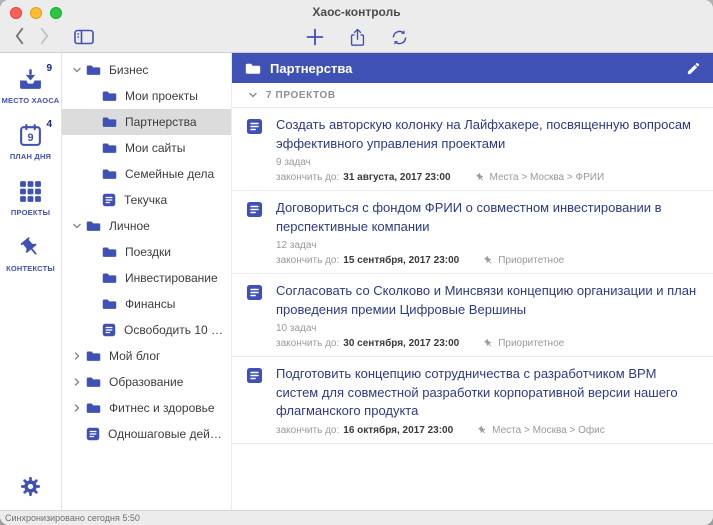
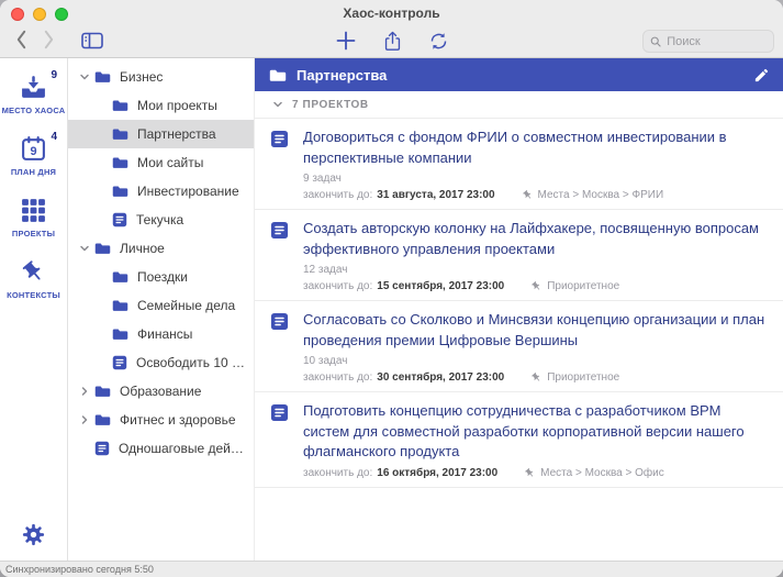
  Хаос-контроль
+ Поиск
  9
  МЕСТО ХАОСА
  4
  9
  ПЛАН ДНЯ
  ПРОЕКТЫ
  КОНТЕКСТЫ
  Бизнес
  Мои проекты
  Партнерства
  Мои сайты
- Семейные дела
+ Инвестирование
  Текучка
  Личное
  Поездки
- Инвестирование
+ Семейные дела
  Финансы
  Освободить 10 час
- Мой блог
  Образование
  Фитнес и здоровье
  Одношаговые действ
  Партнерства
  7 ПРОЕКТОВ
- Создать авторскую колонку на Лайфхакере, посвященную вопросам эффективного управления проектами
+ Договориться с фондом ФРИИ о совместном инвестировании в перспективные компании
  9 задач
  закончить до:
  31 августа, 2017 23:00
  Места > Москва > ФРИИ
- Договориться с фондом ФРИИ о совместном инвестировании в перспективные компании
+ Создать авторскую колонку на Лайфхакере, посвященную вопросам эффективного управления проектами
  12 задач
  закончить до:
  15 сентября, 2017 23:00
  Приоритетное
  Согласовать со Сколково и Минсвязи концепцию организации и план проведения премии Цифровые Вершины
  10 задач
  закончить до:
  30 сентября, 2017 23:00
  Приоритетное
  Подготовить концепцию сотрудничества с разработчиком BPM систем для совместной разработки корпоративной версии нашего флагманского продукта
  закончить до:
  16 октября, 2017 23:00
  Места > Москва > Офис
  Синхронизировано сегодня 5:50
